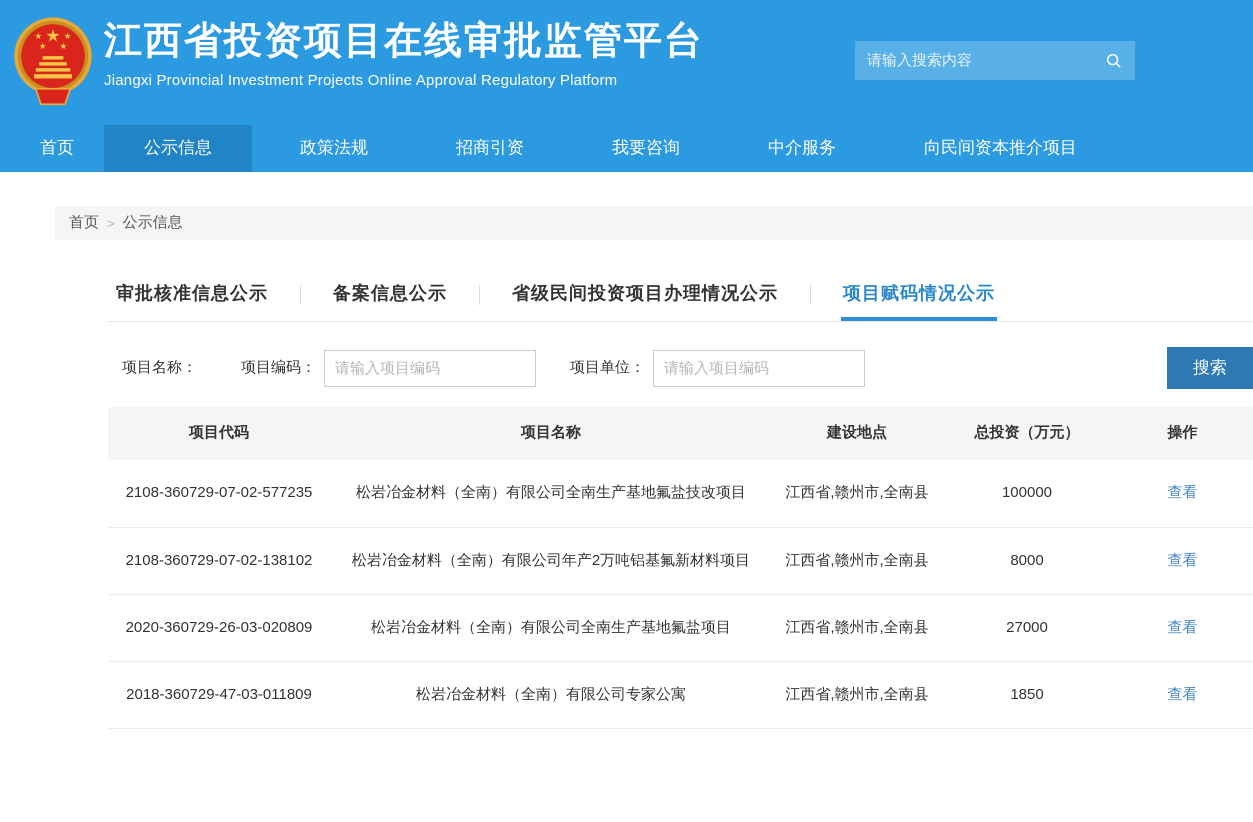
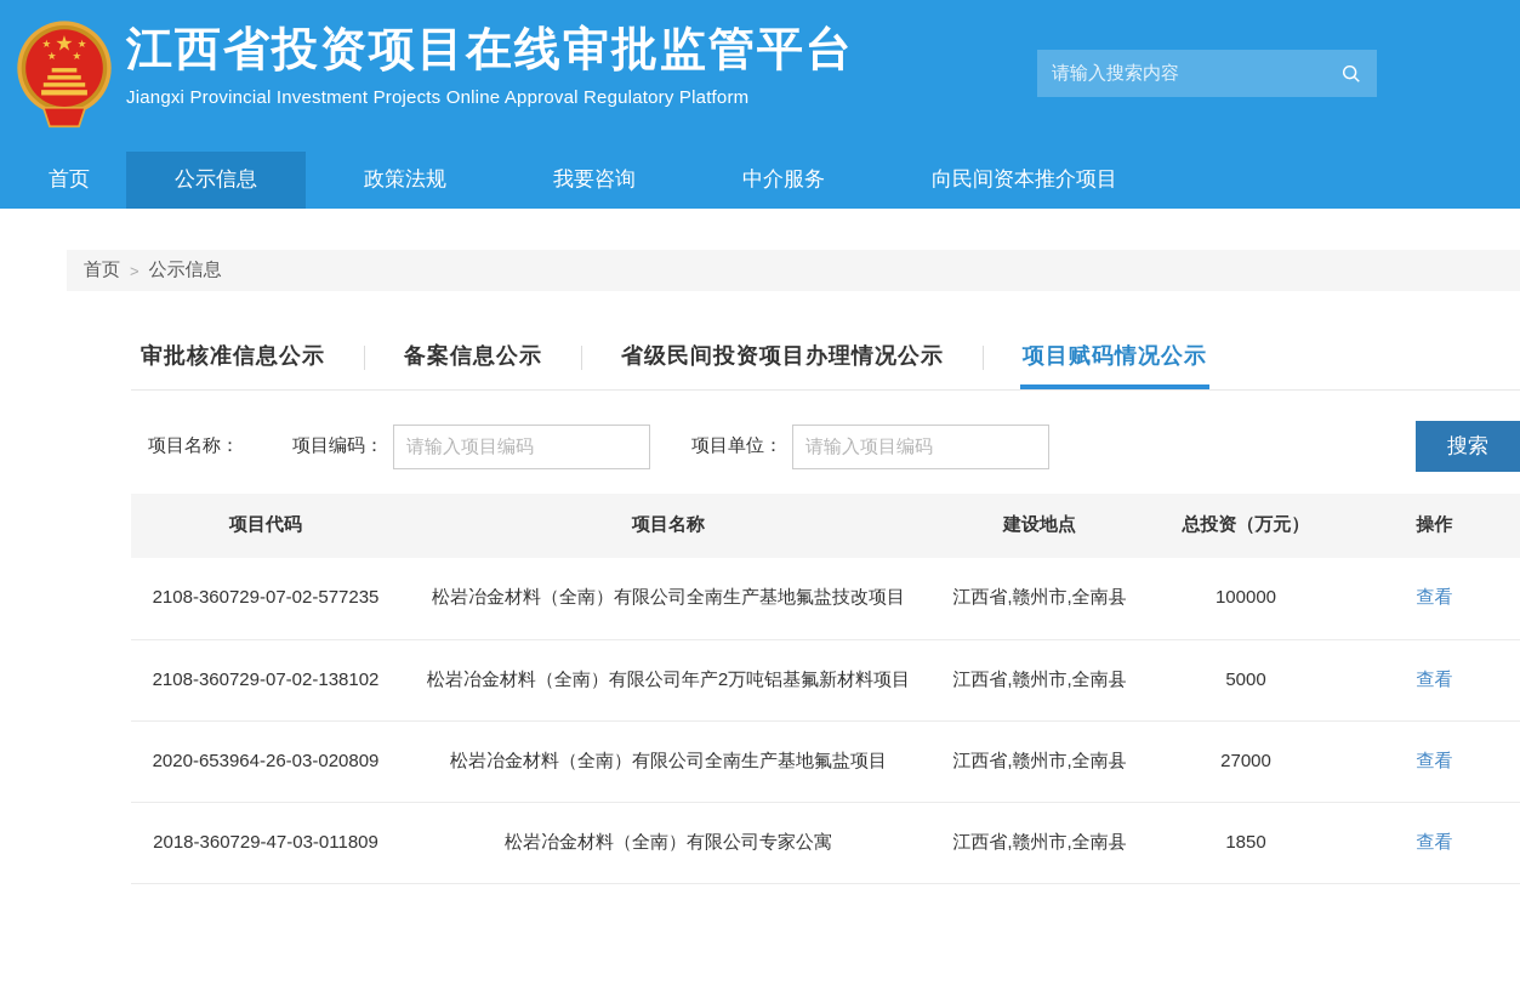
  ★
  ★
  ★
  ★
  ★
  江西省投资项目在线审批监管平台
  Jiangxi Provincial Investment Projects Online Approval Regulatory Platform
  请输入搜索内容
  首页
  公示信息
  政策法规
- 招商引资
  我要咨询
  中介服务
  向民间资本推介项目
  首页
  >
  公示信息
  审批核准信息公示
  备案信息公示
  省级民间投资项目办理情况公示
  项目赋码情况公示
  项目名称：
  项目编码：
  请输入项目编码
  项目单位：
  请输入项目编码
  搜索
  项目代码	项目名称	建设地点	总投资（万元）	操作
  2108-360729-07-02-577235	松岩冶金材料（全南）有限公司全南生产基地氟盐技改项目	江西省,赣州市,全南县	100000	查看
- 2108-360729-07-02-138102	松岩冶金材料（全南）有限公司年产2万吨铝基氟新材料项目	江西省,赣州市,全南县	8000	查看
+ 2108-360729-07-02-138102	松岩冶金材料（全南）有限公司年产2万吨铝基氟新材料项目	江西省,赣州市,全南县	5000	查看
- 2020-360729-26-03-020809	松岩冶金材料（全南）有限公司全南生产基地氟盐项目	江西省,赣州市,全南县	27000	查看
+ 2020-653964-26-03-020809	松岩冶金材料（全南）有限公司全南生产基地氟盐项目	江西省,赣州市,全南县	27000	查看
  2018-360729-47-03-011809	松岩冶金材料（全南）有限公司专家公寓	江西省,赣州市,全南县	1850	查看
